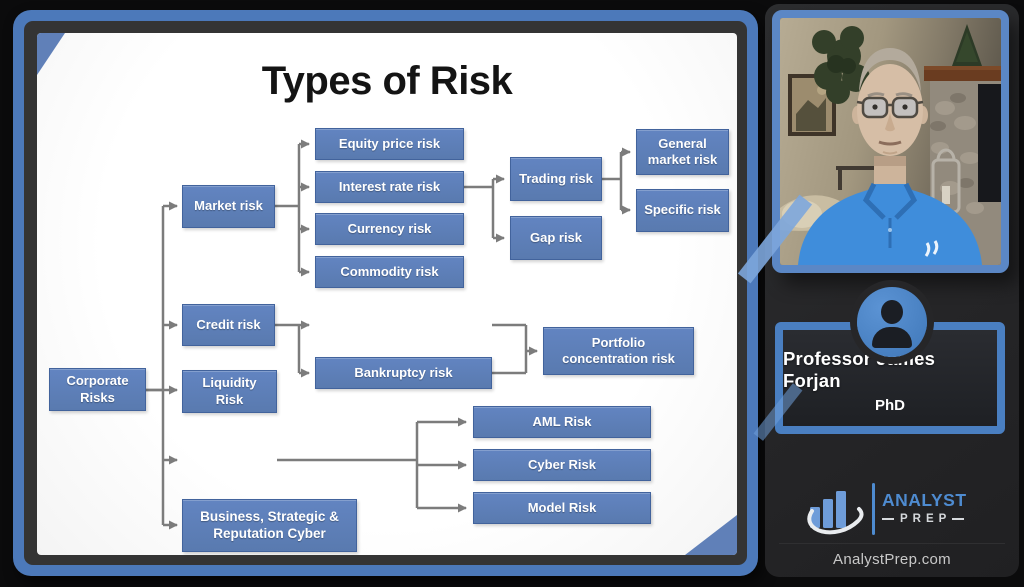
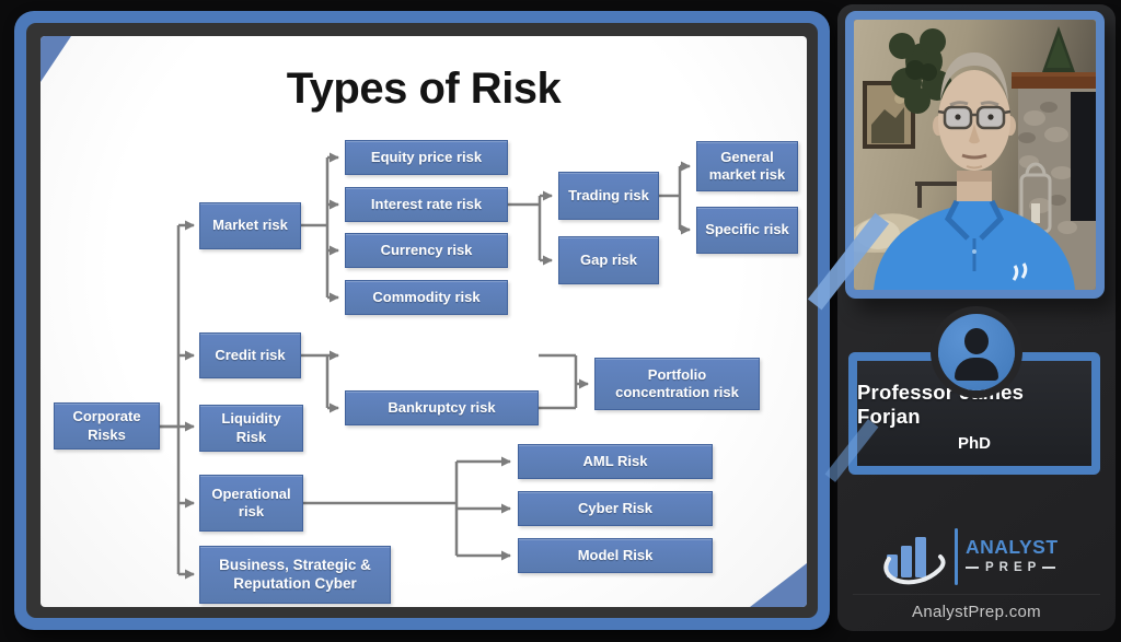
  Types of Risk
  Corporate Risks
  Market risk
  Credit risk
  Liquidity Risk
+ Operational risk
  Business, Strategic & Reputation Cyber
  Equity price risk
  Interest rate risk
  Currency risk
  Commodity risk
  Trading risk
  Gap risk
  General market risk
  Specific risk
  Bankruptcy risk
  Portfolio concentration risk
  AML Risk
  Cyber Risk
  Model Risk
  Professor James Forjan
  PhD
  ANALYST
  PREP
  AnalystPrep.com
